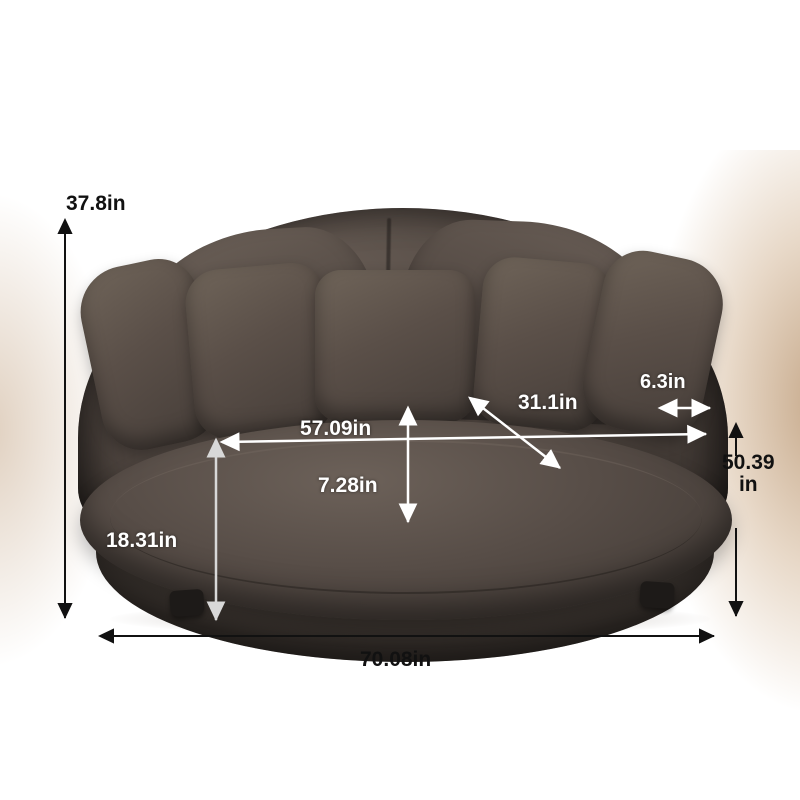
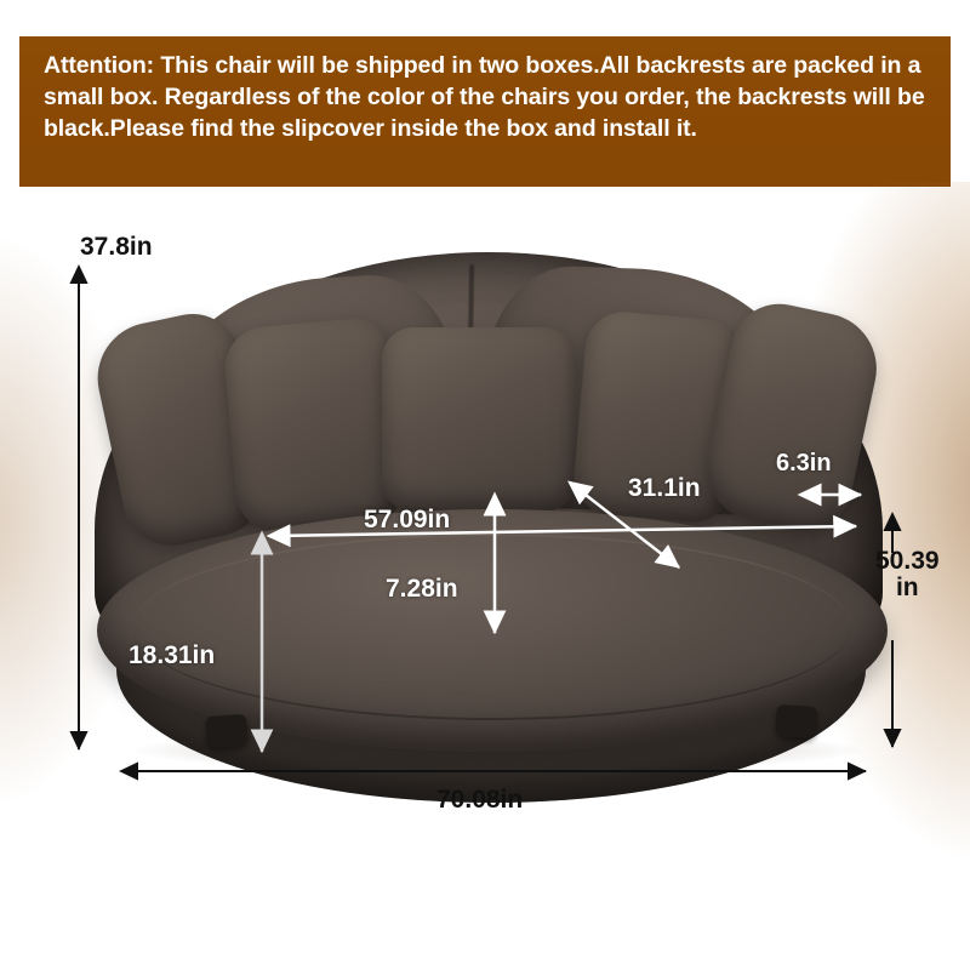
+ Attention: This chair will be shipped in two boxes.All backrests are packed in a small box. Regardless of the color of the chairs you order, the backrests will be black.Please find the slipcover inside the box and install it.
  37.8in
  70.08in
  50.39
  in
  18.31in
  57.09in
  31.1in
  6.3in
  7.28in
